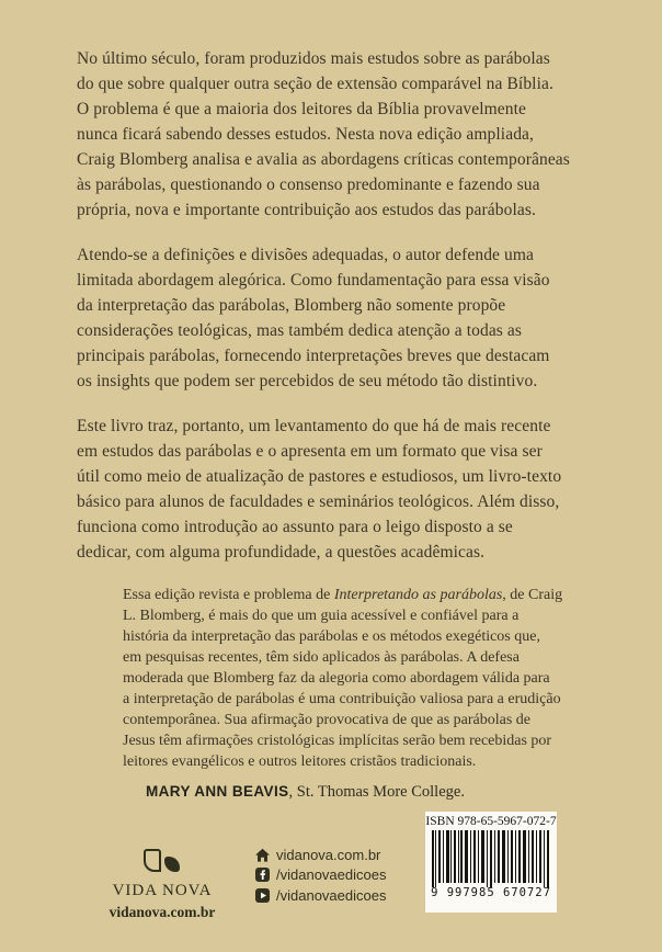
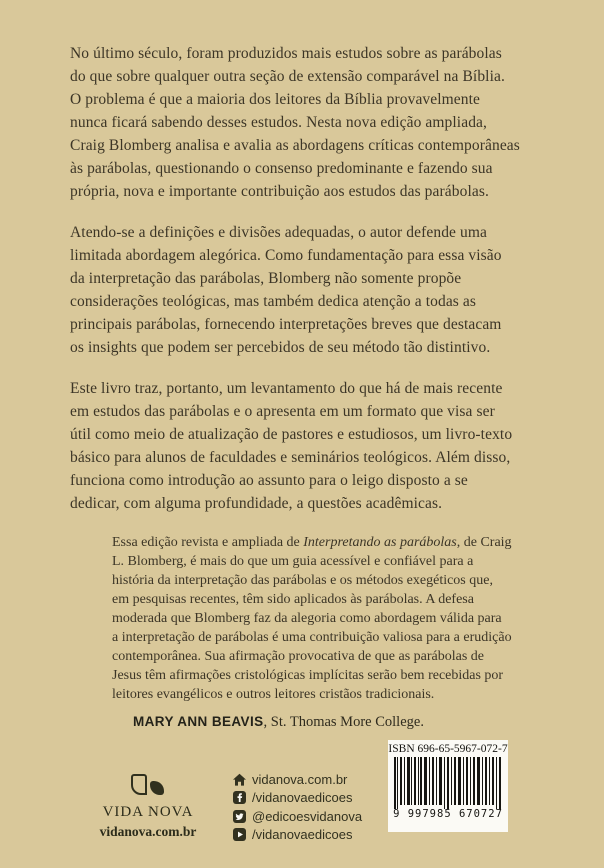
  No último século, foram produzidos mais estudos sobre as parábolas
  do que sobre qualquer outra seção de extensão comparável na Bíblia.
  O problema é que a maioria dos leitores da Bíblia provavelmente
  nunca ficará sabendo desses estudos. Nesta nova edição ampliada,
  Craig Blomberg analisa e avalia as abordagens críticas contemporâneas
  às parábolas, questionando o consenso predominante e fazendo sua
  própria, nova e importante contribuição aos estudos das parábolas.
  Atendo-se a definições e divisões adequadas, o autor defende uma
  limitada abordagem alegórica. Como fundamentação para essa visão
  da interpretação das parábolas, Blomberg não somente propõe
  considerações teológicas, mas também dedica atenção a todas as
  principais parábolas, fornecendo interpretações breves que destacam
  os insights que podem ser percebidos de seu método tão distintivo.
  Este livro traz, portanto, um levantamento do que há de mais recente
  em estudos das parábolas e o apresenta em um formato que visa ser
  útil como meio de atualização de pastores e estudiosos, um livro-texto
  básico para alunos de faculdades e seminários teológicos. Além disso,
  funciona como introdução ao assunto para o leigo disposto a se
  dedicar, com alguma profundidade, a questões acadêmicas.
- Essa edição revista e problema de Interpretando as parábolas, de Craig
+ Essa edição revista e ampliada de Interpretando as parábolas, de Craig
  L. Blomberg, é mais do que um guia acessível e confiável para a
  história da interpretação das parábolas e os métodos exegéticos que,
  em pesquisas recentes, têm sido aplicados às parábolas. A defesa
  moderada que Blomberg faz da alegoria como abordagem válida para
  a interpretação de parábolas é uma contribuição valiosa para a erudição
  contemporânea. Sua afirmação provocativa de que as parábolas de
  Jesus têm afirmações cristológicas implícitas serão bem recebidas por
  leitores evangélicos e outros leitores cristãos tradicionais.
  MARY ANN BEAVIS, St. Thomas More College.
  VIDA NOVA
  vidanova.com.br
  vidanova.com.br
  /vidanovaedicoes
+ @edicoesvidanova
  /vidanovaedicoes
- ISBN 978-65-5967-072-7
+ ISBN 696-65-5967-072-7
  9 997985 670727
